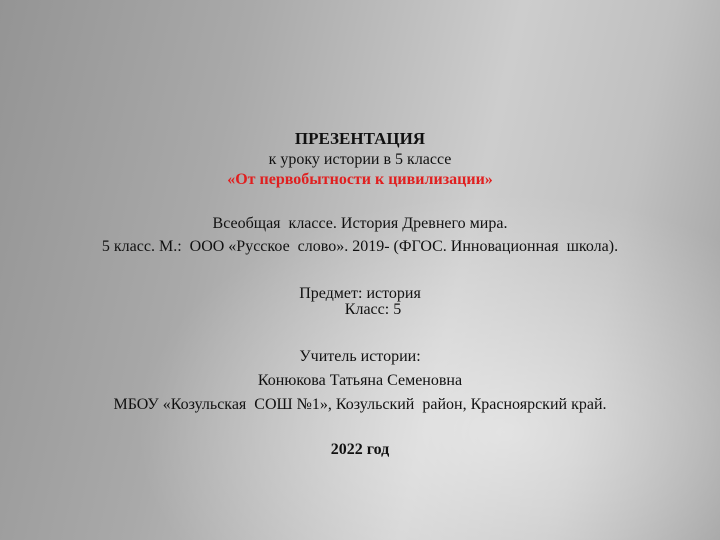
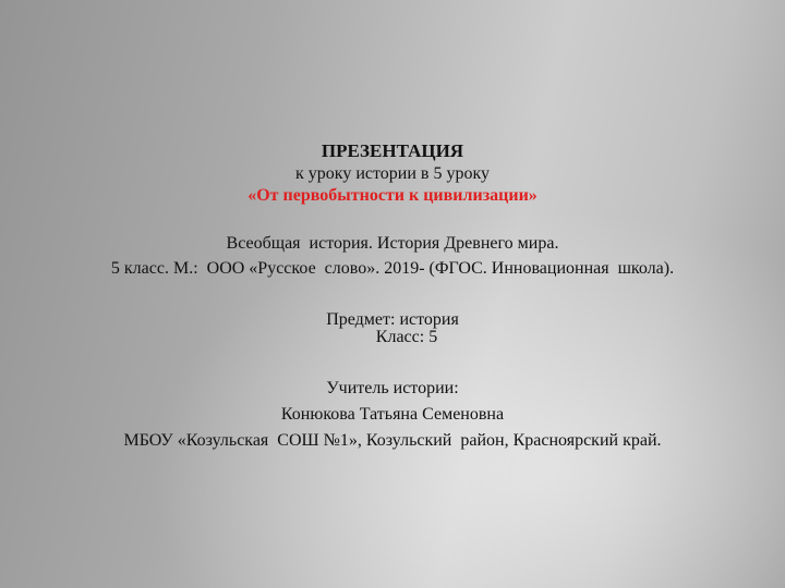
  ПРЕЗЕНТАЦИЯ
- к уроку истории в 5 классе
+ к уроку истории в 5 уроку
  «От первобытности к цивилизации»
- Всеобщая классе. История Древнего мира.
+ Всеобщая история. История Древнего мира.
  5 класс. М.: ООО «Русское слово». 2019- (ФГОС. Инновационная школа).
  Предмет: история
  Класс: 5
  Учитель истории:
  Конюкова Татьяна Семеновна
  МБОУ «Козульская СОШ №1», Козульский район, Красноярский край.
- 2022 год
